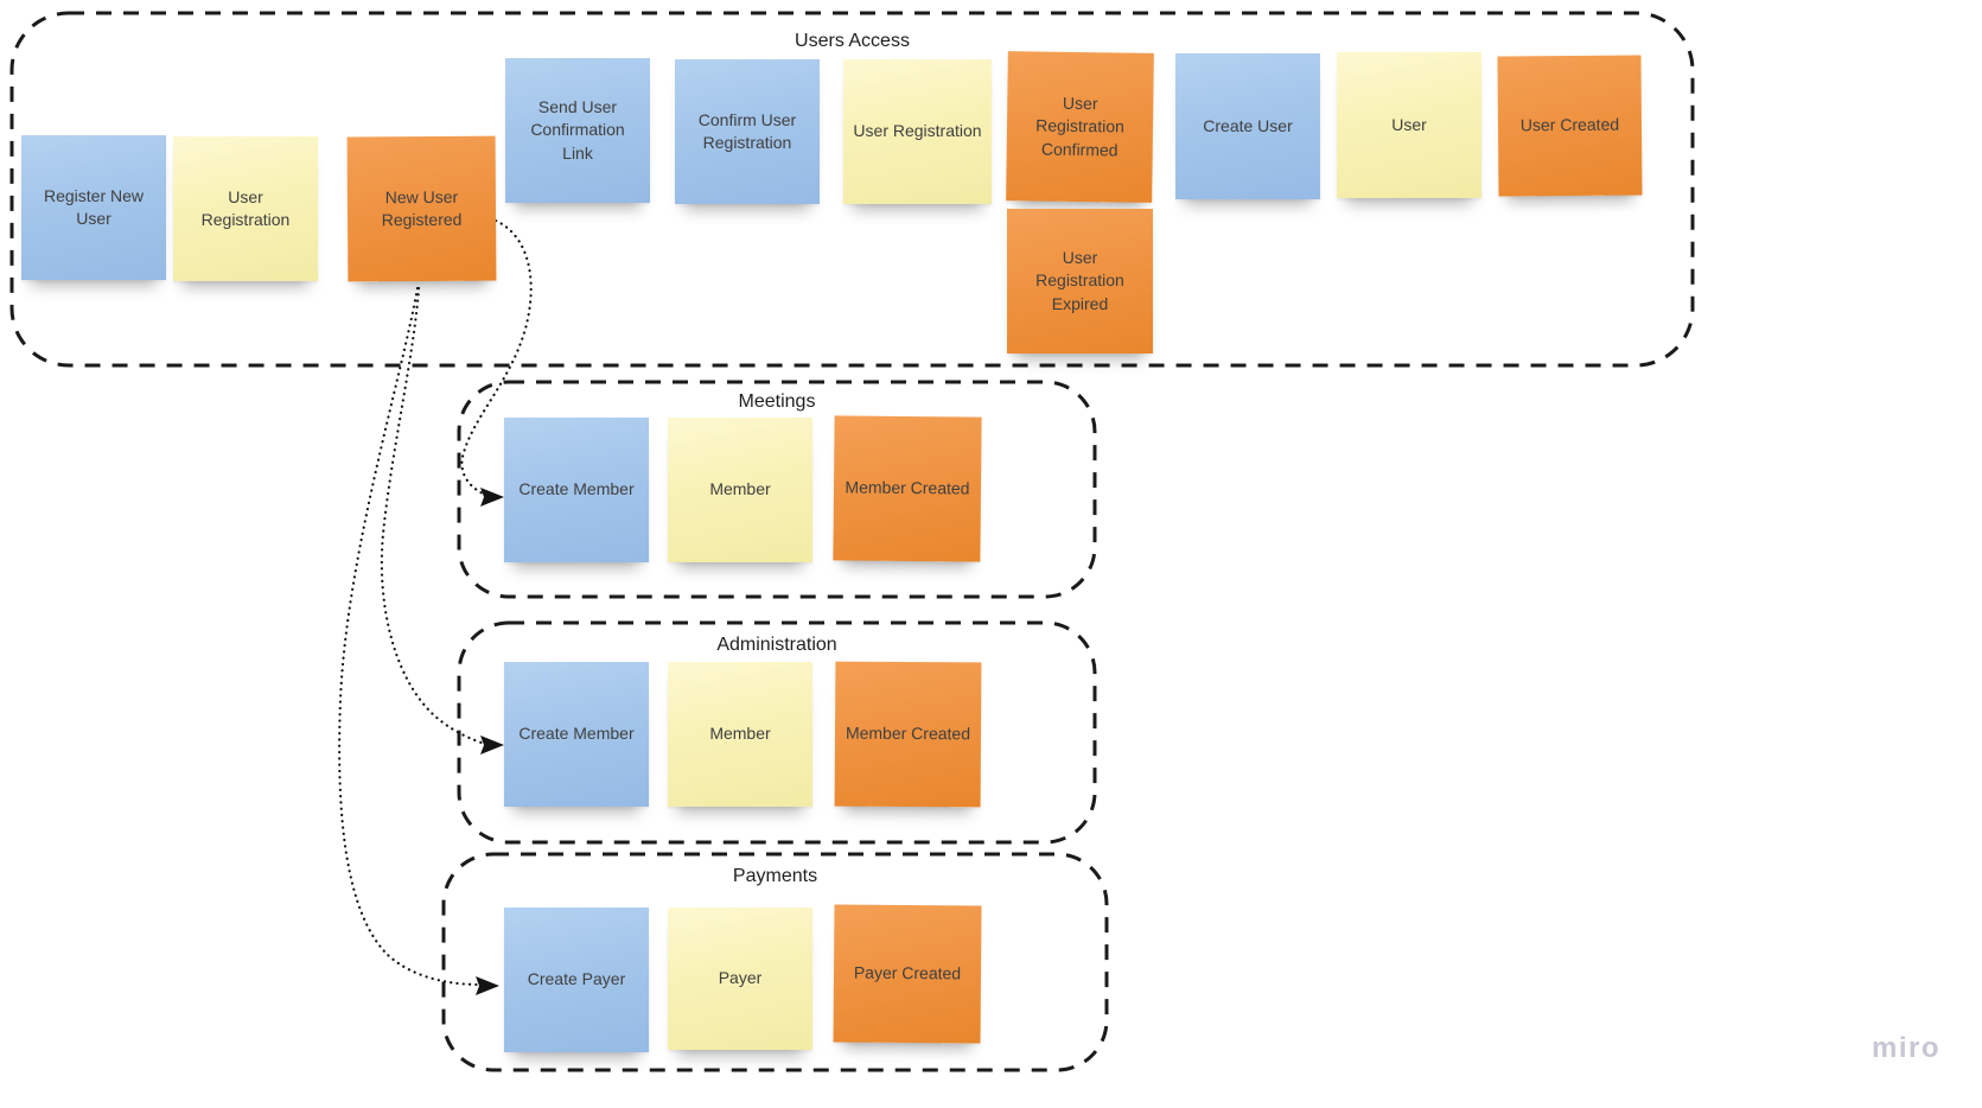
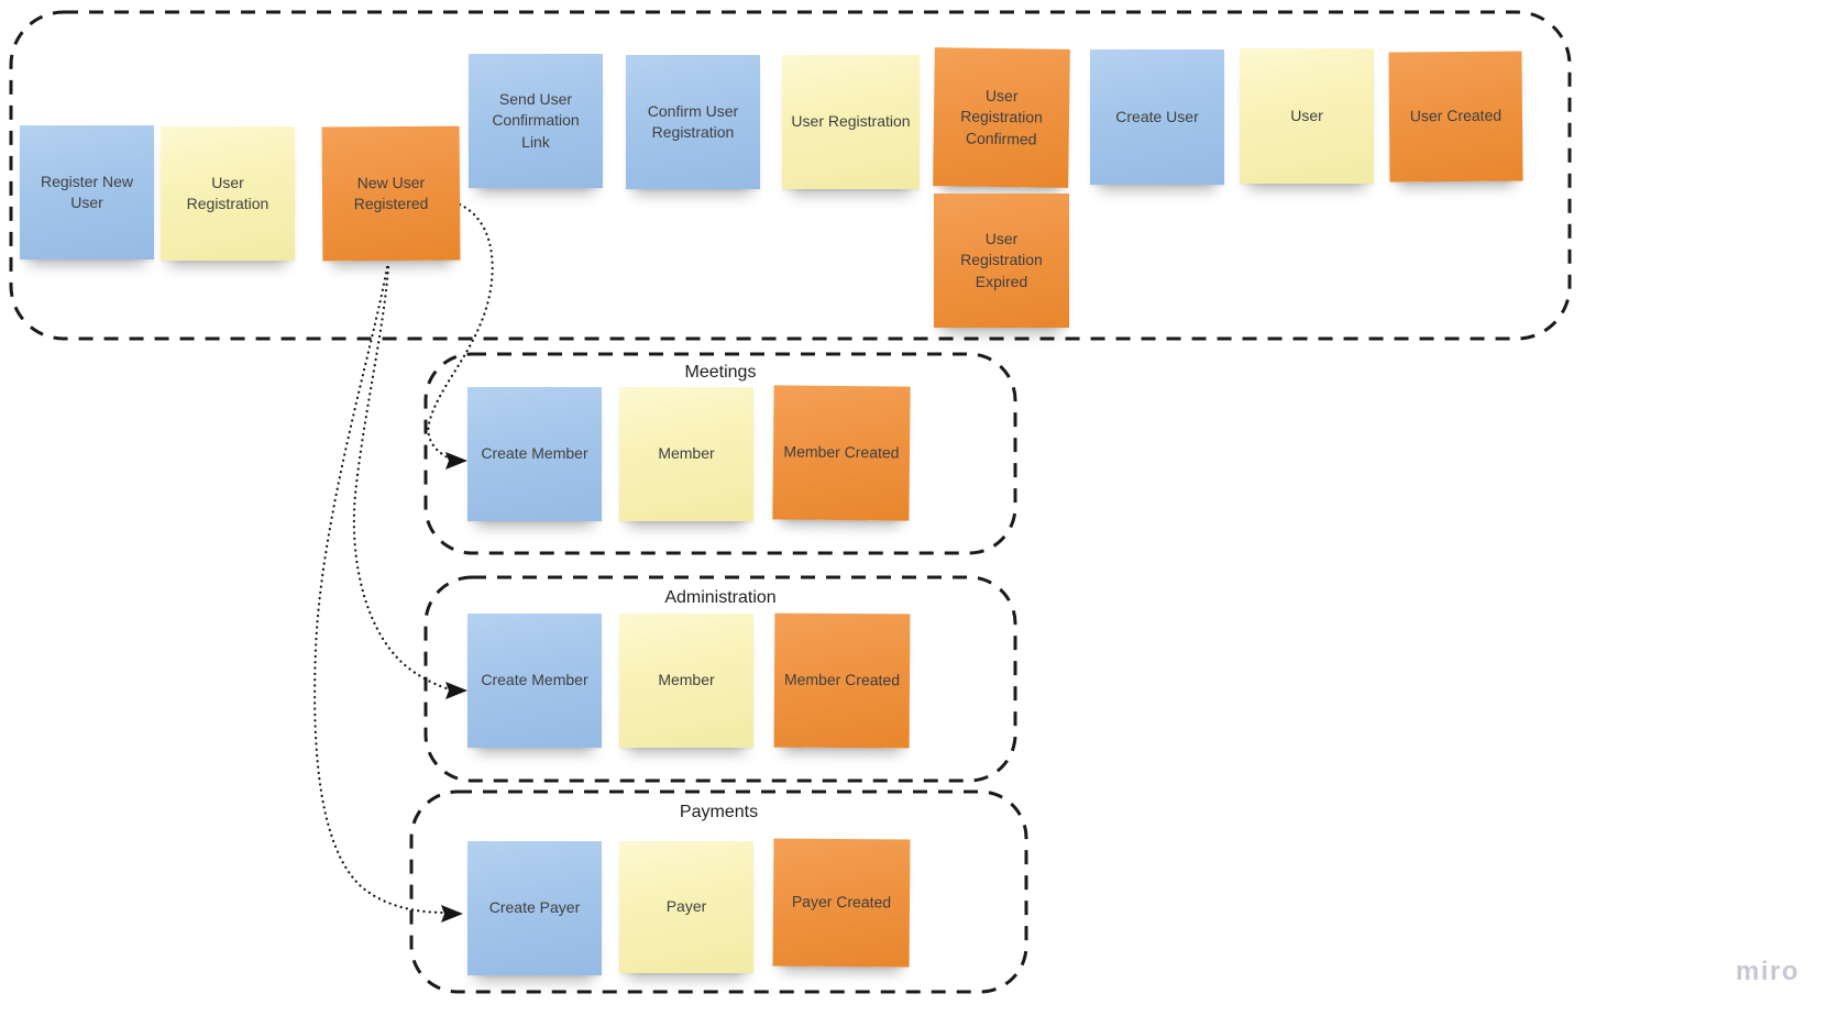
- Users Access
  Meetings
  Administration
  Payments
  Register New User
  User Registration
  New User Registered
  Send User Confirmation Link
  Confirm User Registration
  User Registration
  User Registration Confirmed
  User Registration Expired
  Create User
  User
  User Created
  Create Member
  Member
  Member Created
  Create Member
  Member
  Member Created
  Create Payer
  Payer
  Payer Created
  miro
